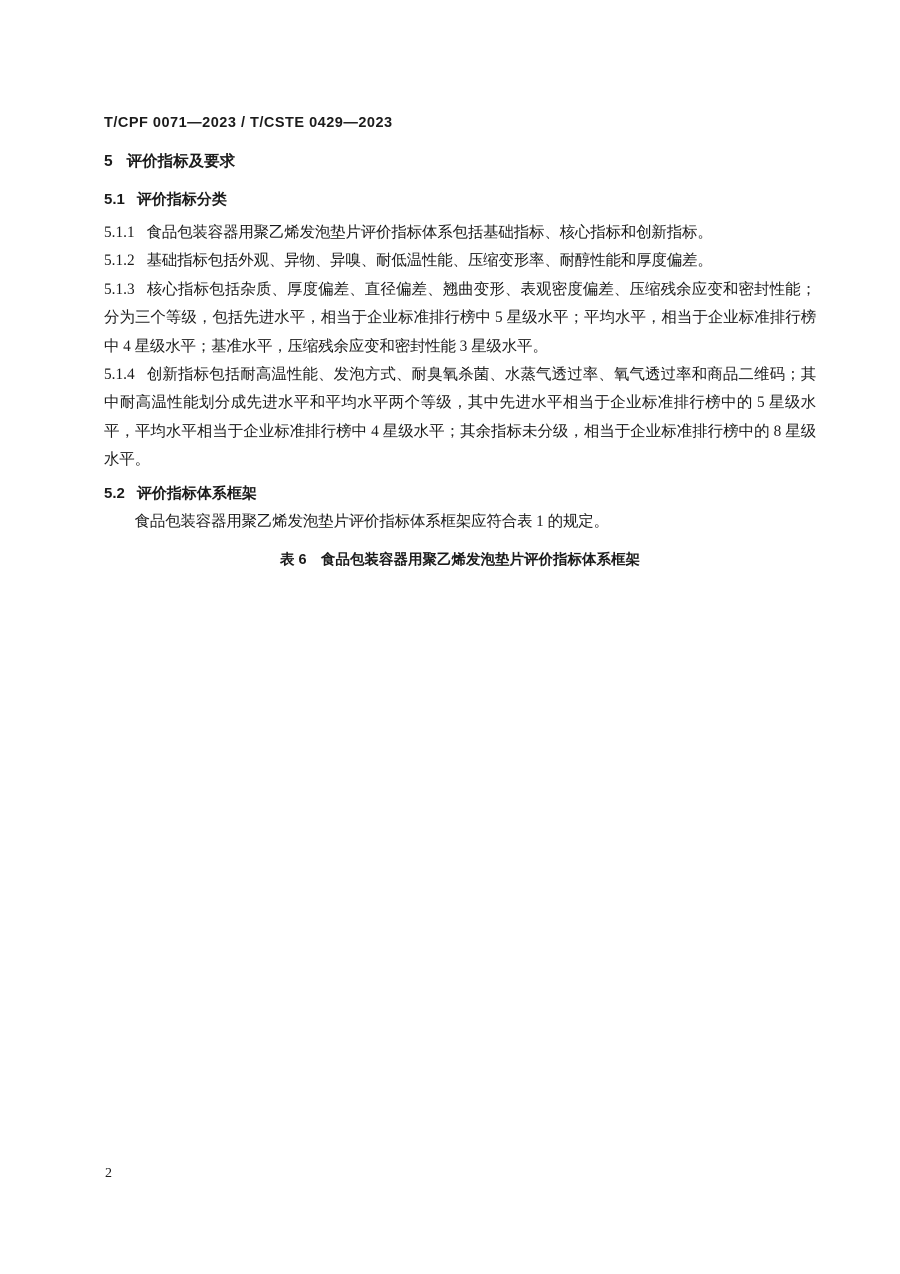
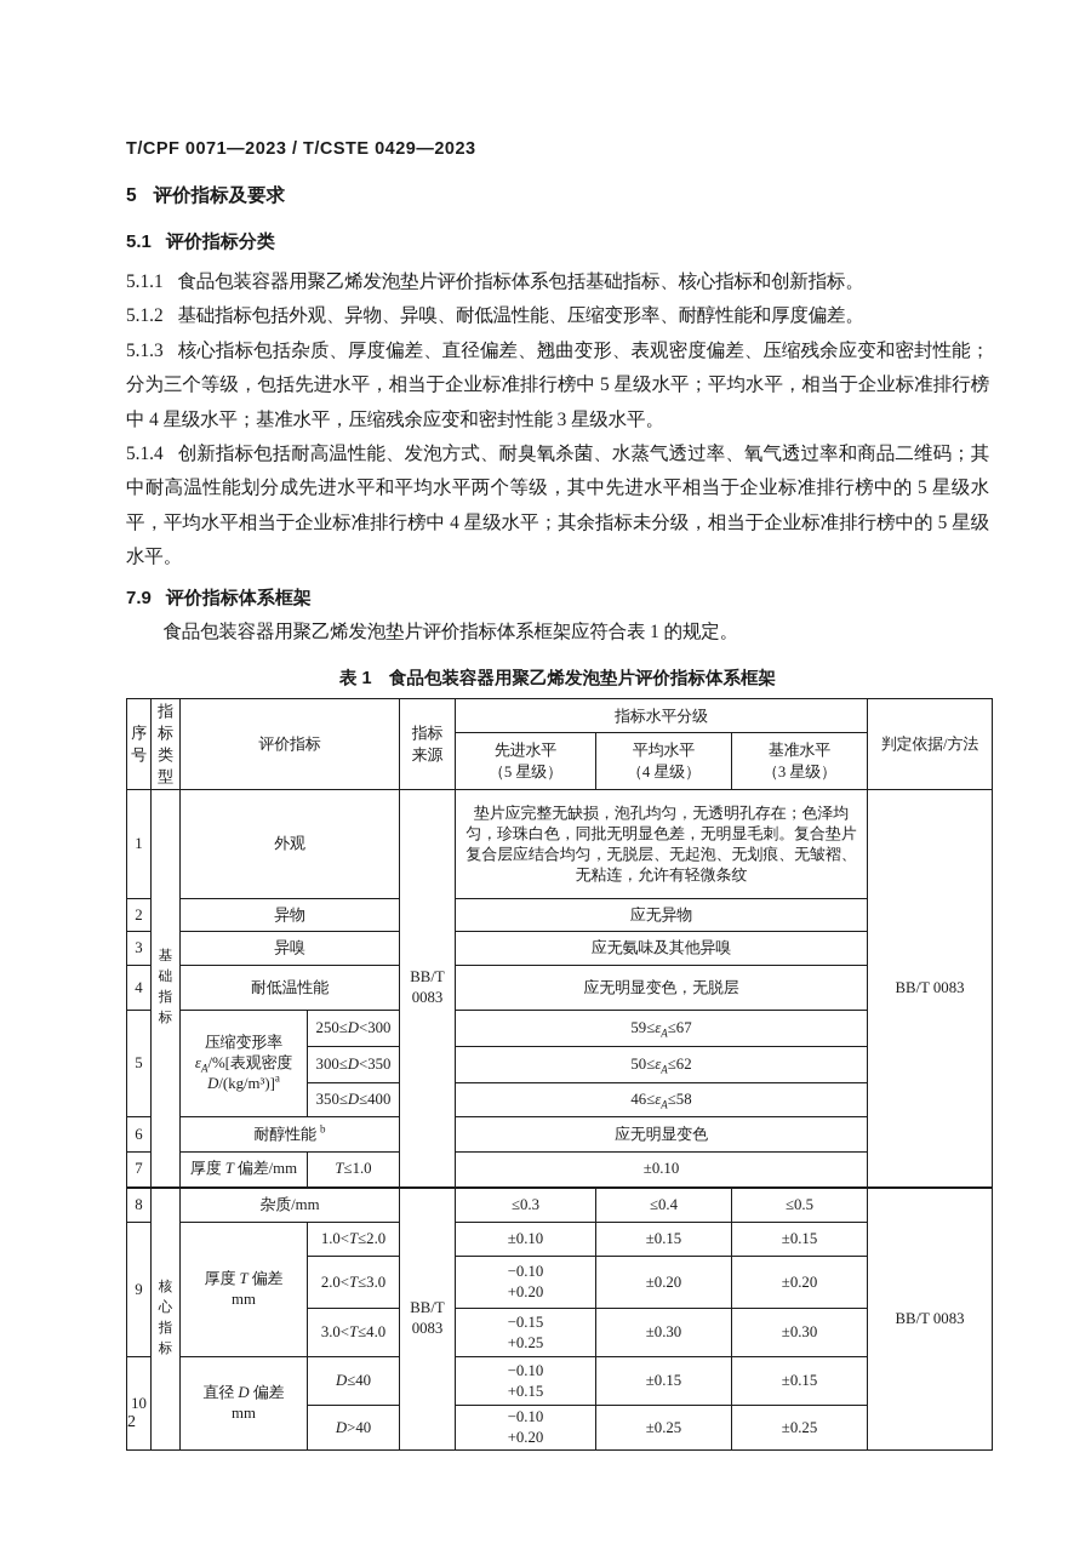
  T/CPF 0071—2023 / T/CSTE 0429—2023
  5 评价指标及要求
  5.1 评价指标分类
  5.1.1 食品包装容器用聚乙烯发泡垫片评价指标体系包括基础指标、核心指标和创新指标。
  5.1.2 基础指标包括外观、异物、异嗅、耐低温性能、压缩变形率、耐醇性能和厚度偏差。
  5.1.3 核心指标包括杂质、厚度偏差、直径偏差、翘曲变形、表观密度偏差、压缩残余应变和密封性能；分为三个等级，包括先进水平，相当于企业标准排行榜中 5 星级水平；平均水平，相当于企业标准排行榜中 4 星级水平；基准水平，压缩残余应变和密封性能 3 星级水平。
- 5.1.4 创新指标包括耐高温性能、发泡方式、耐臭氧杀菌、水蒸气透过率、氧气透过率和商品二维码；其中耐高温性能划分成先进水平和平均水平两个等级，其中先进水平相当于企业标准排行榜中的 5 星级水平，平均水平相当于企业标准排行榜中 4 星级水平；其余指标未分级，相当于企业标准排行榜中的 8 星级水平。
+ 5.1.4 创新指标包括耐高温性能、发泡方式、耐臭氧杀菌、水蒸气透过率、氧气透过率和商品二维码；其中耐高温性能划分成先进水平和平均水平两个等级，其中先进水平相当于企业标准排行榜中的 5 星级水平，平均水平相当于企业标准排行榜中 4 星级水平；其余指标未分级，相当于企业标准排行榜中的 5 星级水平。
- 5.2 评价指标体系框架
+ 7.9 评价指标体系框架
  食品包装容器用聚乙烯发泡垫片评价指标体系框架应符合表 1 的规定。
- 表 6 食品包装容器用聚乙烯发泡垫片评价指标体系框架
+ 表 1 食品包装容器用聚乙烯发泡垫片评价指标体系框架
+ 序号	指标 类型	评价指标	指标 来源	指标水平分级	判定依据/方法
+ 先进水平 （5 星级）	平均水平 （4 星级）	基准水平 （3 星级）
+ 1	基础 指标	外观	BB/T 0083	垫片应完整无缺损，泡孔均匀，无透明孔存在；色泽均匀，珍珠白色，同批无明显色差，无明显毛刺。复合垫片复合层应结合均匀，无脱层、无起泡、无划痕、无皱褶、无粘连，允许有轻微条纹	BB/T 0083
+ 2	异物	应无异物
+ 3	异嗅	应无氨味及其他异嗅
+ 4	耐低温性能	应无明显变色，无脱层
+ 5	压缩变形率 εA/%[表观密度 D/(kg/m³)]a	250≤D<300	59≤εA≤67
+ 300≤D<350	50≤εA≤62
+ 350≤D≤400	46≤εA≤58
+ 6	耐醇性能 b	应无明显变色
+ 7	厚度 T 偏差/mm	T≤1.0	±0.10
+ 8	核心 指标	杂质/mm	BB/T 0083	≤0.3	≤0.4	≤0.5	BB/T 0083
+ 9	厚度 T 偏差 mm	1.0<T≤2.0	±0.10	±0.15	±0.15
+ 2.0<T≤3.0	−0.10 +0.20	±0.20	±0.20
+ 3.0<T≤4.0	−0.15 +0.25	±0.30	±0.30
+ 10	直径 D 偏差 mm	D≤40	−0.10 +0.15	±0.15	±0.15
+ D>40	−0.10 +0.20	±0.25	±0.25
  2
